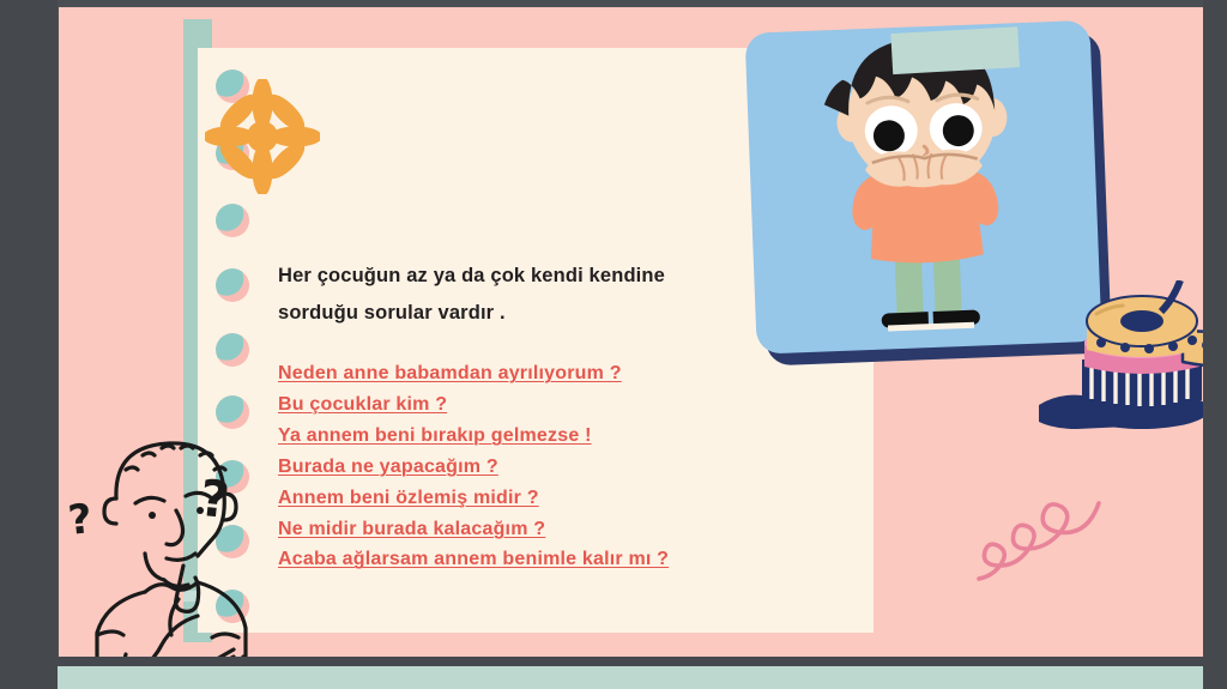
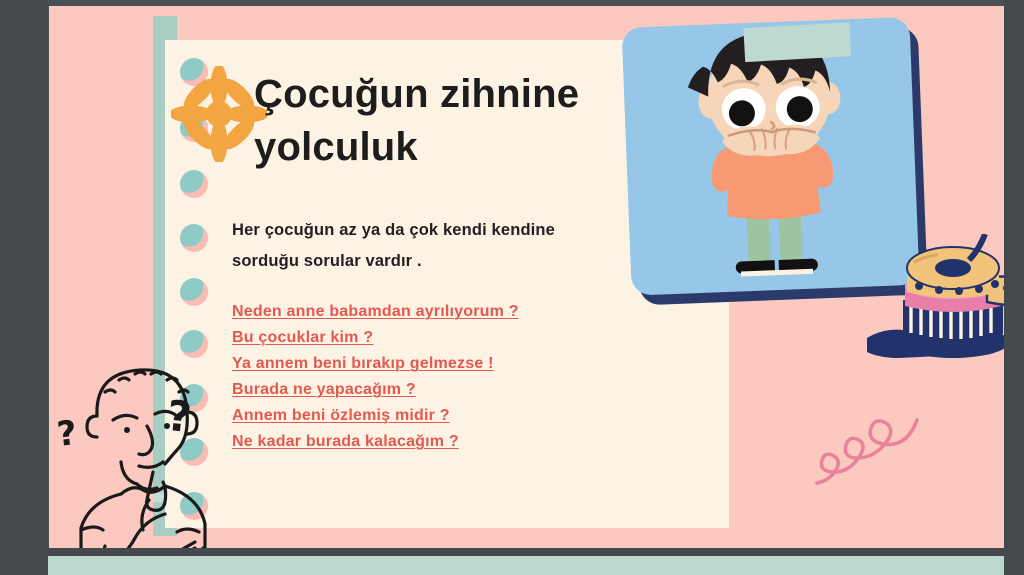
+ Çocuğun zihnine yolculuk
  Her çocuğun az ya da çok kendi kendine sorduğu sorular vardır .
  Neden anne babamdan ayrılıyorum ?
  Bu çocuklar kim ?
  Ya annem beni bırakıp gelmezse !
  Burada ne yapacağım ?
  Annem beni özlemiş midir ?
- Ne midir burada kalacağım ?
+ Ne kadar burada kalacağım ?
- Acaba ağlarsam annem benimle kalır mı ?
